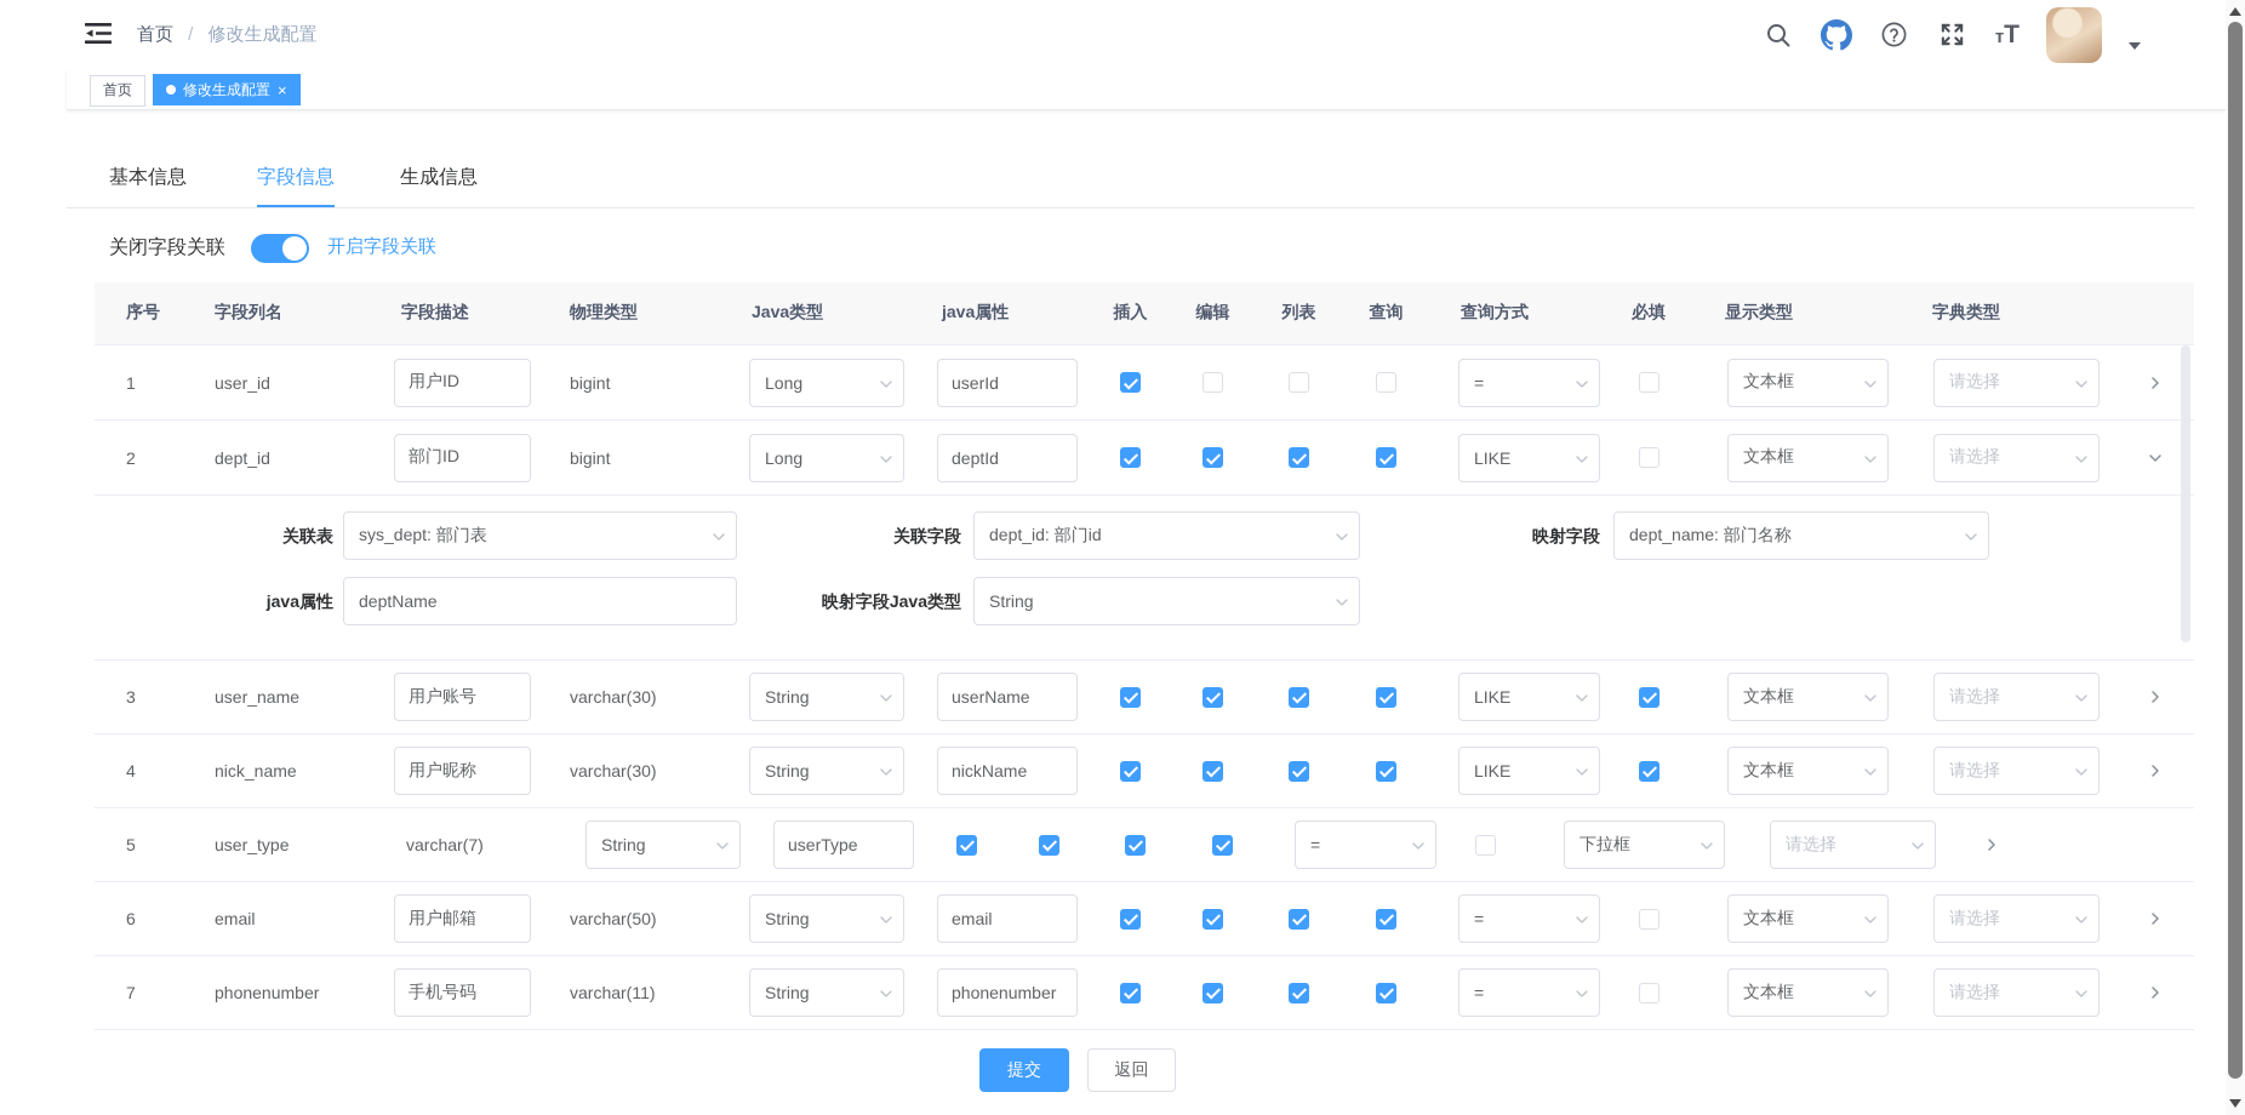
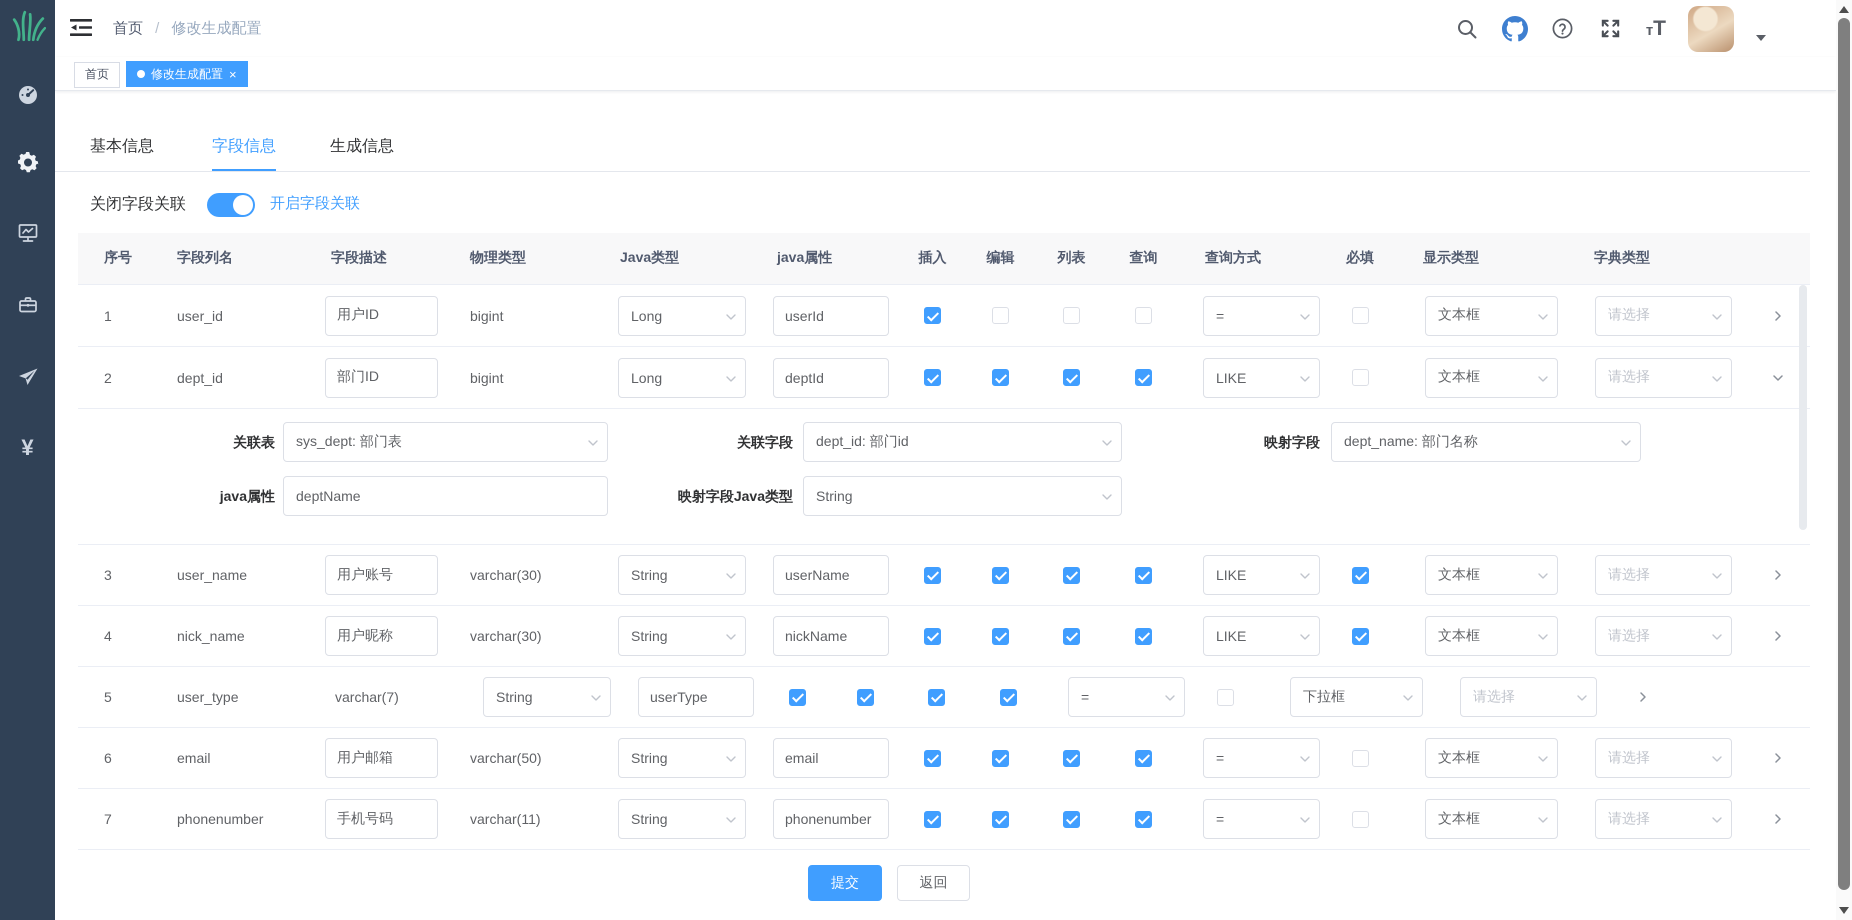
+ ¥
  首页 / 修改生成配置
  тT
  首页
  修改生成配置
  ×
  基本信息
  字段信息
  生成信息
  关闭字段关联
  开启字段关联
  序号
  字段列名
  字段描述
  物理类型
  Java类型
  java属性
  插入
  编辑
  列表
  查询
  查询方式
  必填
  显示类型
  字典类型
  1
  user_id
  用户ID
  bigint
  Long
  userId
  =
  文本框
  请选择
  2
  dept_id
  部门ID
  bigint
  Long
  deptId
  LIKE
  文本框
  请选择
  关联表
  sys_dept: 部门表
  关联字段
  dept_id: 部门id
  映射字段
  dept_name: 部门名称
  java属性
  deptName
  映射字段Java类型
  String
  3
  user_name
  用户账号
  varchar(30)
  String
  userName
  LIKE
  文本框
  请选择
  4
  nick_name
  用户昵称
  varchar(30)
  String
  nickName
  LIKE
  文本框
  请选择
  5
  user_type
  varchar(7)
  String
  userType
  =
  下拉框
  请选择
  6
  email
  用户邮箱
  varchar(50)
  String
  email
  =
  文本框
  请选择
  7
  phonenumber
  手机号码
  varchar(11)
  String
  phonenumber
  =
  文本框
  请选择
  提交
  返回
